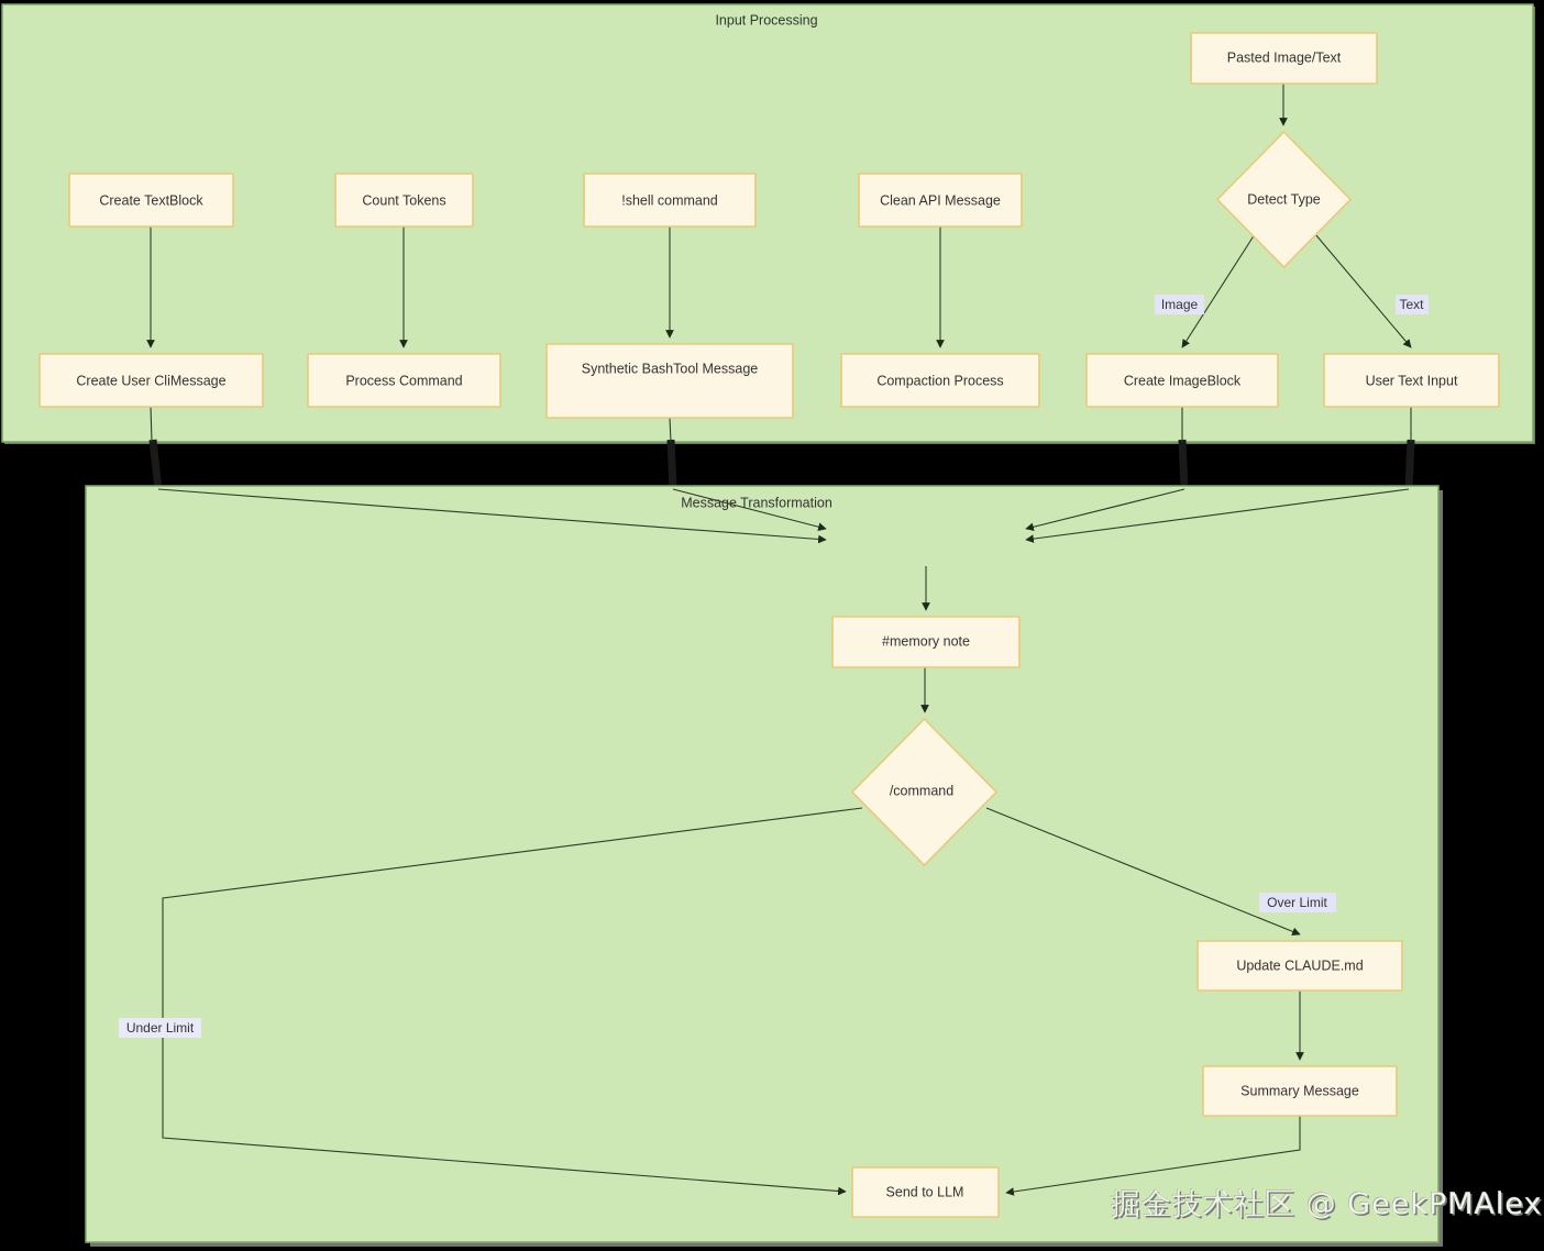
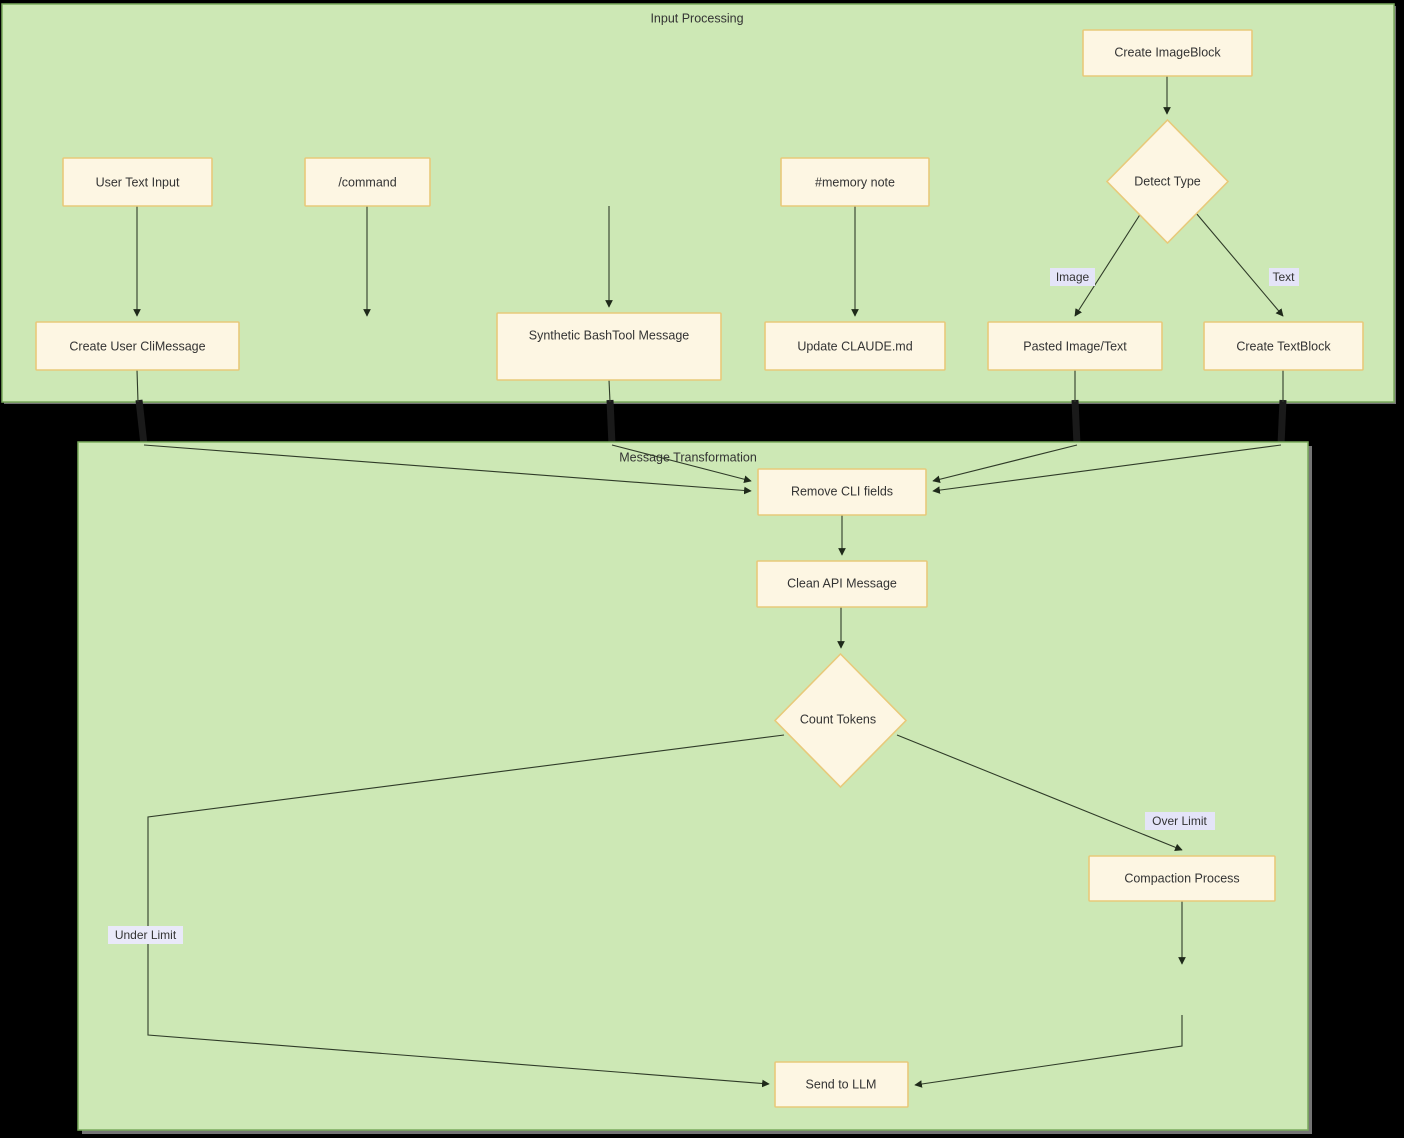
  Input Processing
  Messae Transformation
- Create TextBlock
+ User Text Input
- Count Tokens
+ /command
- !shell command
- Clean API Message
+ #memory note
- Pasted Image/Text
+ Create ImageBlock
  Detect Type
  Create User CliMessage
- Process Command
  Synthetic BashTool Message
- Compaction Process
+ Update CLAUDE.md
- Create ImageBlock
+ Pasted Image/Text
- User Text Input
+ Create TextBlock
+ Remove CLI fields
- #memory note
+ Clean API Message
- /command
+ Count Tokens
- Update CLAUDE.md
+ Compaction Process
- Summary Message
  Send to LLM
  Image
  Text
  Over Limit
  Under Limit
- 掘金技术社区 @ GeekPMAlex
